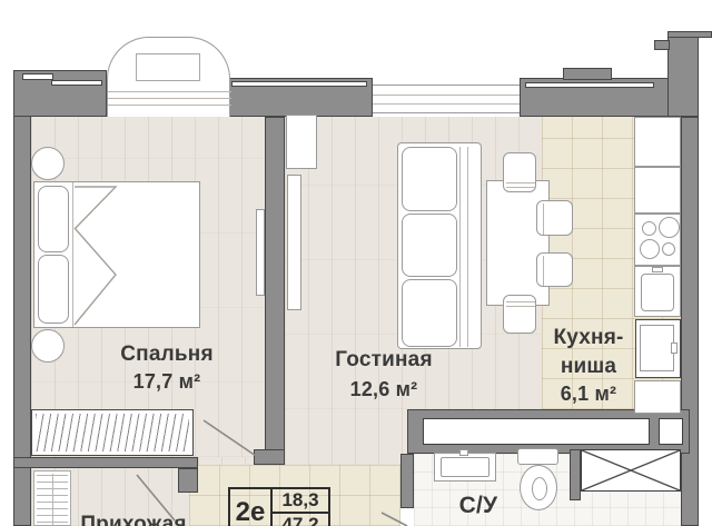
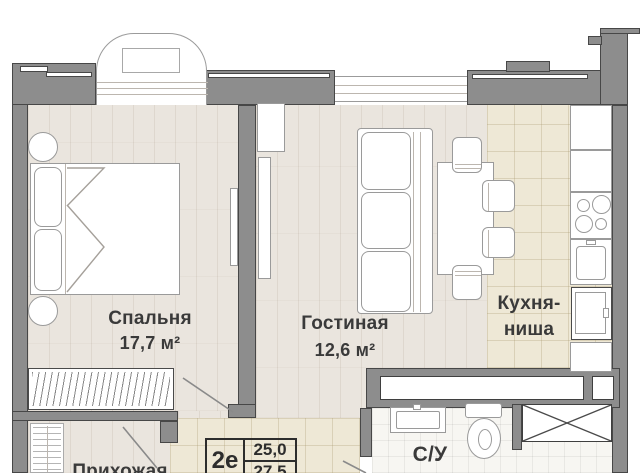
  Спальня
  17,7 м²
  Гостиная
  12,6 м²
  Кухня-
  ниша
- 6,1 м²
  С/У
  Прихожая
  2е
- 18,3
+ 25,0
- 47,2
+ 27,5
